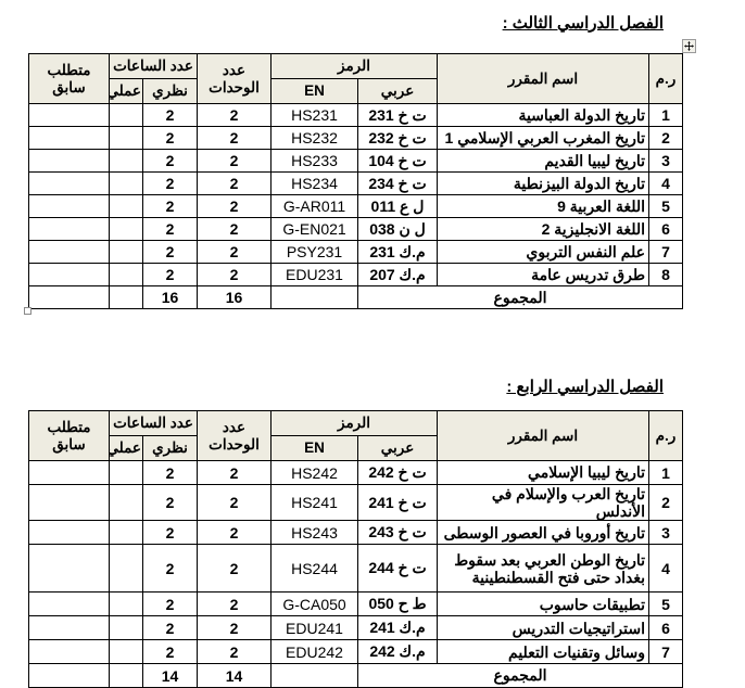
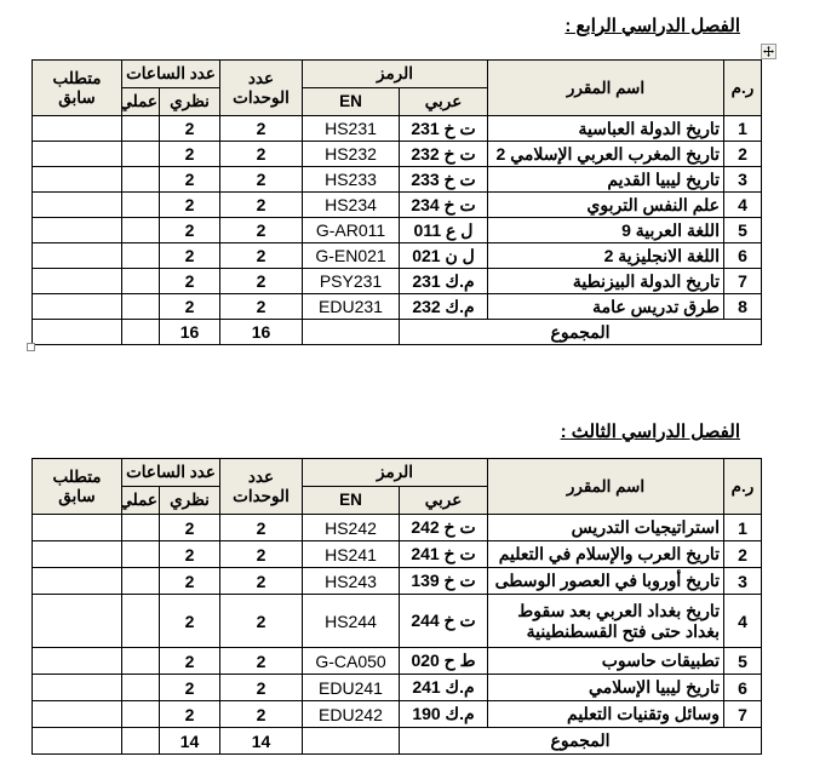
- الفصل الدراسي الثالث :
+ الفصل الدراسي الرابع :
  ر.م	اسم المقرر	الرمز	عدد الوحدات	عدد الساعات	متطلب سابق
  عربي	EN	نظري	عملي
  1	تاريخ الدولة العباسية	ت خ 231	HS231	2	2
- 2	تاريخ المغرب العربي الإسلامي 1	ت خ 232	HS232	2	2
+ 2	تاريخ المغرب العربي الإسلامي 2	ت خ 232	HS232	2	2
- 3	تاريخ ليبيا القديم	ت خ 104	HS233	2	2
+ 3	تاريخ ليبيا القديم	ت خ 233	HS233	2	2
- 4	تاريخ الدولة البيزنطية	ت خ 234	HS234	2	2
+ 4	علم النفس التربوي	ت خ 234	HS234	2	2
  5	اللغة العربية 9	ل ع 011	G-AR011	2	2
- 6	اللغة الانجليزية 2	ل ن 038	G-EN021	2	2
+ 6	اللغة الانجليزية 2	ل ن 021	G-EN021	2	2
- 7	علم النفس التربوي	م.ك 231	PSY231	2	2
+ 7	تاريخ الدولة البيزنطية	م.ك 231	PSY231	2	2
- 8	طرق تدريس عامة	م.ك 207	EDU231	2	2
+ 8	طرق تدريس عامة	م.ك 232	EDU231	2	2
  المجموع		16	16
- الفصل الدراسي الرابع :
+ الفصل الدراسي الثالث :
  ر.م	اسم المقرر	الرمز	عدد الوحدات	عدد الساعات	متطلب سابق
  عربي	EN	نظري	عملي
- 1	تاريخ ليبيا الإسلامي	ت خ 242	HS242	2	2
+ 1	استراتيجيات التدريس	ت خ 242	HS242	2	2
- 2	تاريخ العرب والإسلام في الأندلس	ت خ 241	HS241	2	2
+ 2	تاريخ العرب والإسلام في التعليم	ت خ 241	HS241	2	2
- 3	تاريخ أوروبا في العصور الوسطى	ت خ 243	HS243	2	2
+ 3	تاريخ أوروبا في العصور الوسطى	ت خ 139	HS243	2	2
- 4	تاريخ الوطن العربي بعد سقوط بغداد حتى فتح القسطنطينية	ت خ 244	HS244	2	2
+ 4	تاريخ بغداد العربي بعد سقوط بغداد حتى فتح القسطنطينية	ت خ 244	HS244	2	2
- 5	تطبيقات حاسوب	ط ح 050	G-CA050	2	2
+ 5	تطبيقات حاسوب	ط ح 020	G-CA050	2	2
- 6	استراتيجيات التدريس	م.ك 241	EDU241	2	2
+ 6	تاريخ ليبيا الإسلامي	م.ك 241	EDU241	2	2
- 7	وسائل وتقنيات التعليم	م.ك 242	EDU242	2	2
+ 7	وسائل وتقنيات التعليم	م.ك 190	EDU242	2	2
  المجموع		14	14
